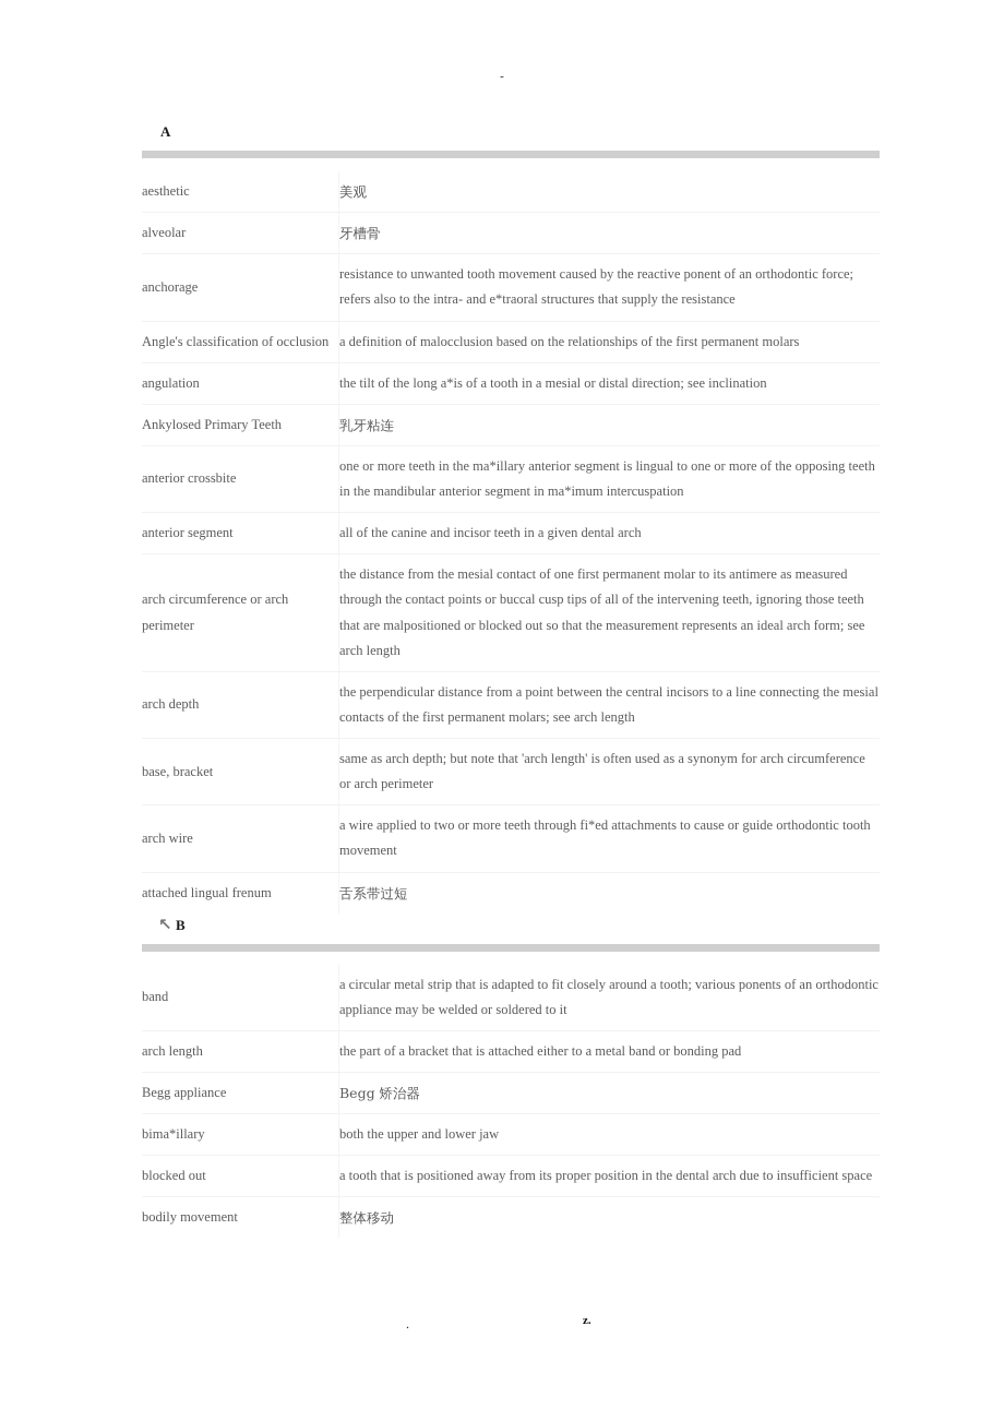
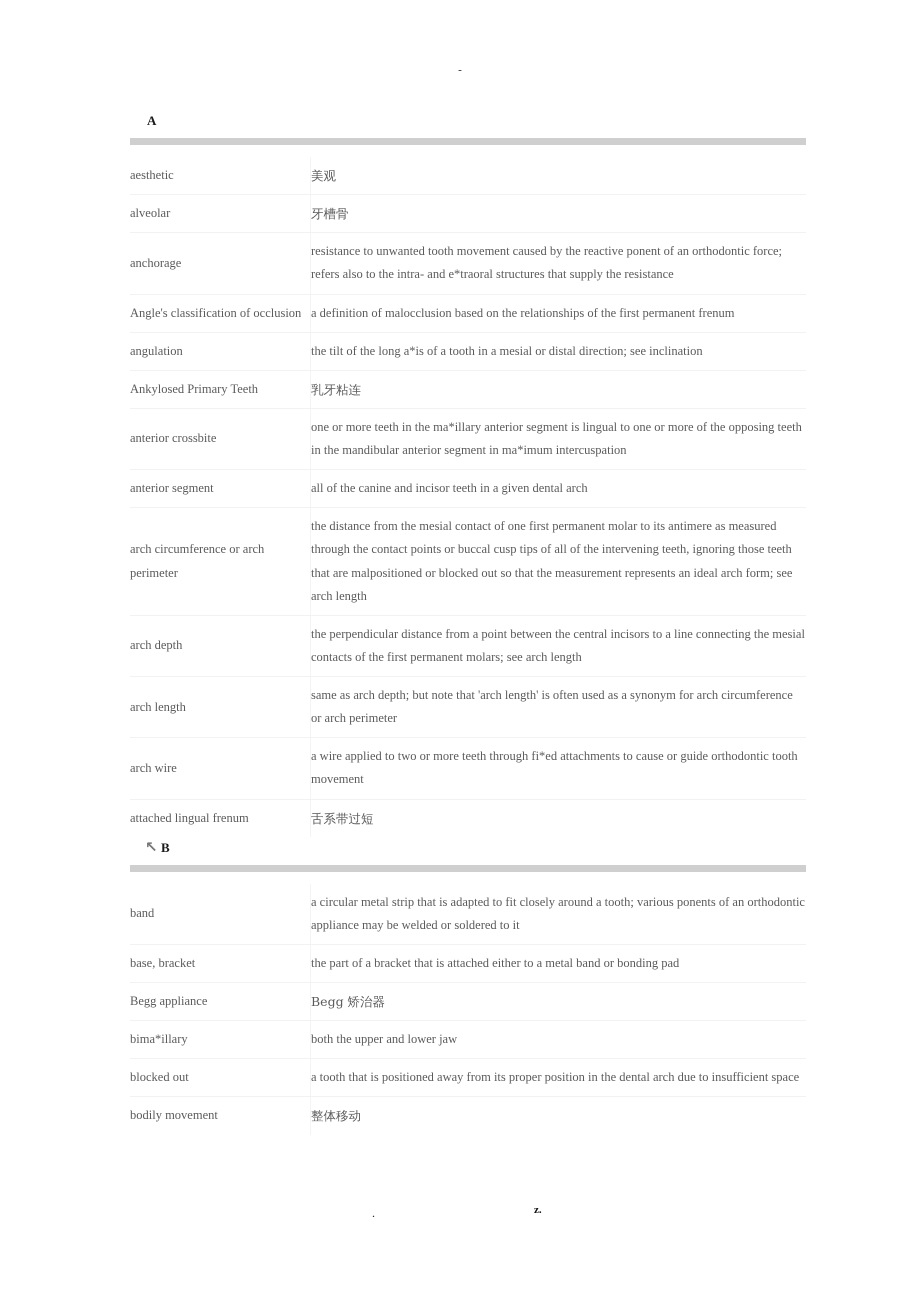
  -
  A
  aesthetic	美观
  alveolar	牙槽骨
  anchorage	resistance to unwanted tooth movement caused by the reactive ponent of an orthodontic force; refers also to the intra- and e*traoral structures that supply the resistance
- Angle's classification of occlusion	a definition of malocclusion based on the relationships of the first permanent molars
+ Angle's classification of occlusion	a definition of malocclusion based on the relationships of the first permanent frenum
  angulation	the tilt of the long a*is of a tooth in a mesial or distal direction; see inclination
  Ankylosed Primary Teeth	乳牙粘连
  anterior crossbite	one or more teeth in the ma*illary anterior segment is lingual to one or more of the opposing teeth in the mandibular anterior segment in ma*imum intercuspation
  anterior segment	all of the canine and incisor teeth in a given dental arch
  arch circumference or arch perimeter	the distance from the mesial contact of one first permanent molar to its antimere as measured through the contact points or buccal cusp tips of all of the intervening teeth, ignoring those teeth that are malpositioned or blocked out so that the measurement represents an ideal arch form; see arch length
  arch depth	the perpendicular distance from a point between the central incisors to a line connecting the mesial contacts of the first permanent molars; see arch length
- base, bracket	same as arch depth; but note that 'arch length' is often used as a synonym for arch circumference or arch perimeter
+ arch length	same as arch depth; but note that 'arch length' is often used as a synonym for arch circumference or arch perimeter
  arch wire	a wire applied to two or more teeth through fi*ed attachments to cause or guide orthodontic tooth movement
  attached lingual frenum	舌系带过短
  ↖
  B
  band	a circular metal strip that is adapted to fit closely around a tooth; various ponents of an orthodontic appliance may be welded or soldered to it
- arch length	the part of a bracket that is attached either to a metal band or bonding pad
+ base, bracket	the part of a bracket that is attached either to a metal band or bonding pad
  Begg appliance	Begg 矫治器
  bima*illary	both the upper and lower jaw
  blocked out	a tooth that is positioned away from its proper position in the dental arch due to insufficient space
  bodily movement	整体移动
  .
  z.
